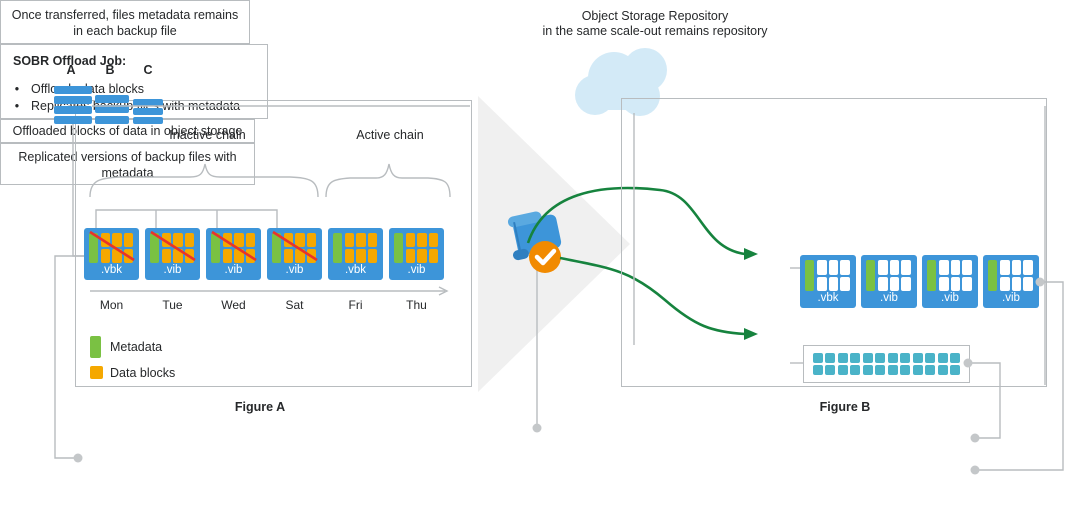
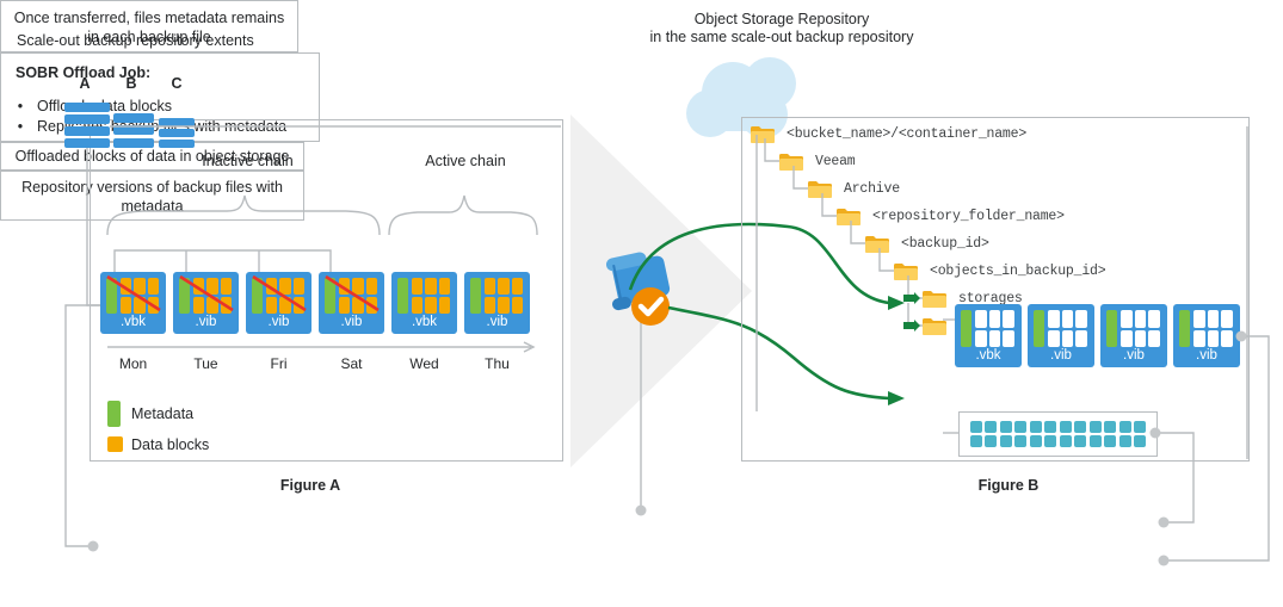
+ Scale-out backup repository extents
  Object Storage Repository
- in the same scale-out remains repository
+ in the same scale-out backup repository
  A
  B
  C
  Inactive chain
  Active chain
  .vbk
  .vib
  .vib
  .vib
  .vbk
  .vib
  Mon
  Tue
- Wed
+ Fri
  Sat
- Fri
+ Wed
  Thu
  Metadata
  Data blocks
  Figure A
+ <bucket_name>/<container_name>
+ Veeam
+ Archive
+ <repository_folder_name>
+ <backup_id>
+ <objects_in_backup_id>
+ storages
  .vbk
  .vib
  .vib
  .vib
  Figure B
  Once transferred, files metadata remains
  in each backup file
  SOBR Offload Job:
  •
  •
  Offloadedlocks of data in object storage
- Replicated versions of backup files with
+ Repository versions of backup files with
  metadata
